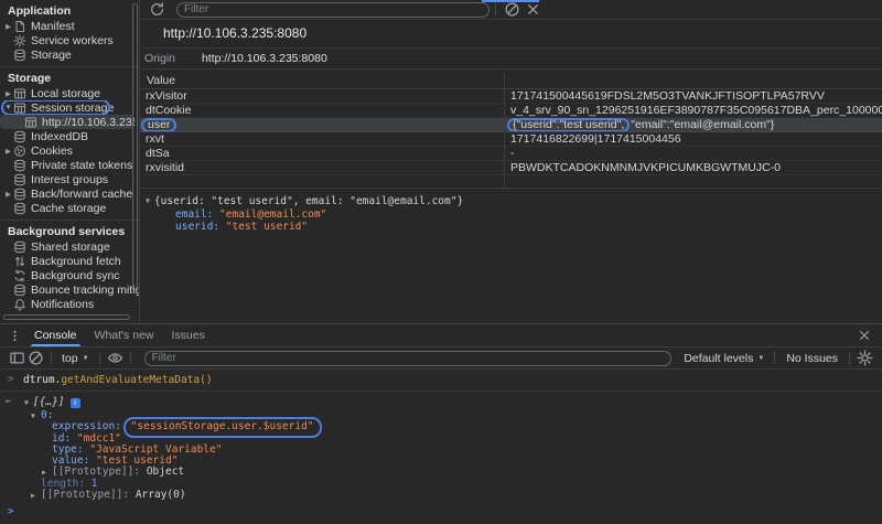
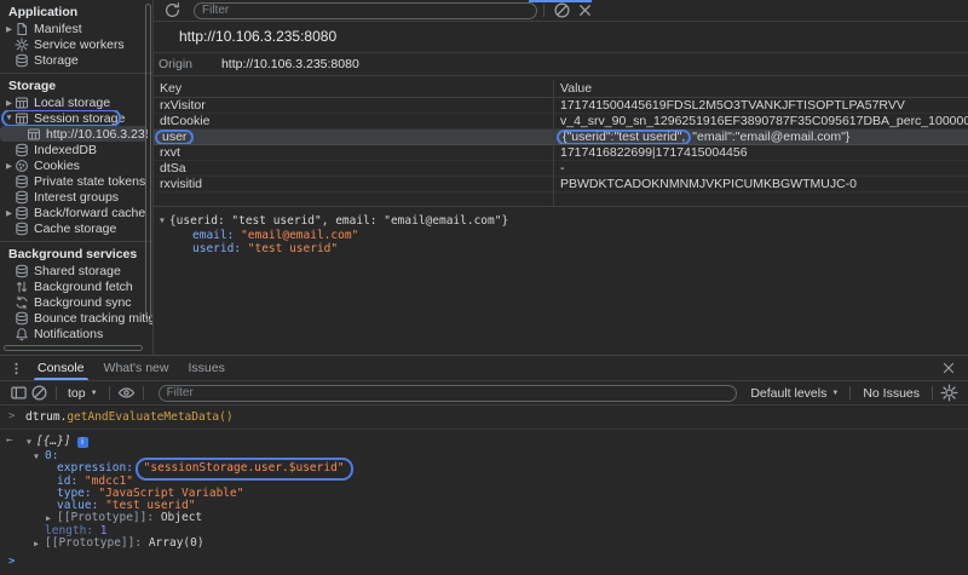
  Application
  Manifest
  Service workers
  Storage
  Storage
  Local storage
  Session storage
  http://10.106.3.23
  IndexedDB
  Cookies
  Private state tokens
  Interest groups
  Back/forward cache
  Cache storage
  Background services
  Shared storage
  Background fetch
  Background sync
  Bounce tracking mitig
  Notifications
  Filter
  http://10.106.3.235:8080
  Origin http://10.106.3.235:8080
+ Key
  Value
  rxVisitor
  171741500445619FDSL2M5O3TVANKJFTISOPTLPA57RVV
  dtCookie
  v_4_srv_90_sn_1296251916EF3890787F35C095617DBA_perc_100000
  user
  {"userid":"test userid", "email":"email@email.com"}
  rxvt
  1717416822699|1717415004456
  dtSa
  -
  rxvisitid
  PBWDKTCADOKNMNMJVKPICUMKBGWTMUJC-0
  ▼ {userid: "test userid", email: "email@email.com"}
  email: "email@email.com"
  userid: "test userid"
  Console
  What's new
  Issues
  top
  Filter
  Default levels
  No Issues
  >
  dtrum.getAndEvaluateMetaData()
  ←
  ▼ [{…}]
  ▼ 0:
  expression: "sessionStorage.user.$userid"
  id: "mdcc1"
  type: "JavaScript Variable"
  value: "test userid"
  ▶ [[Prototype]]: Object
  length: 1
  ▶ [[Prototype]]: Array(0)
  >
